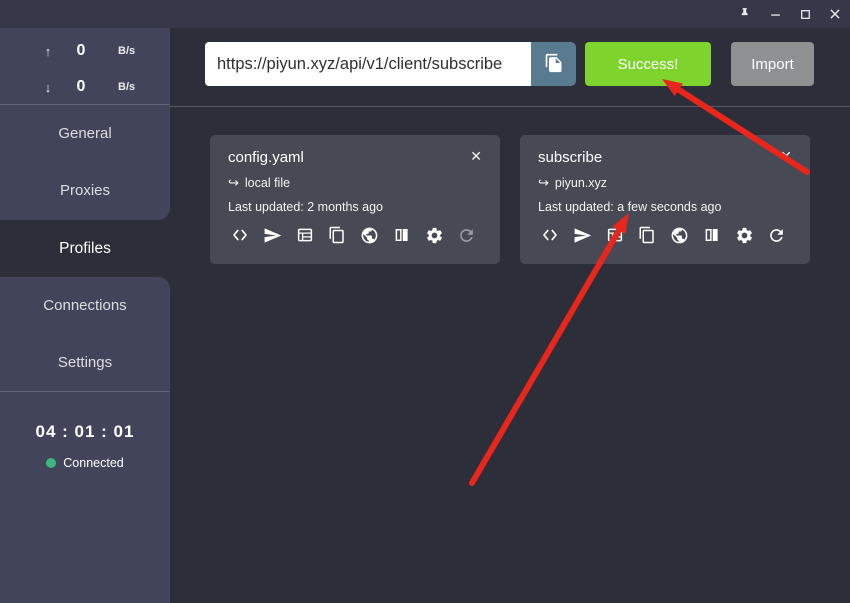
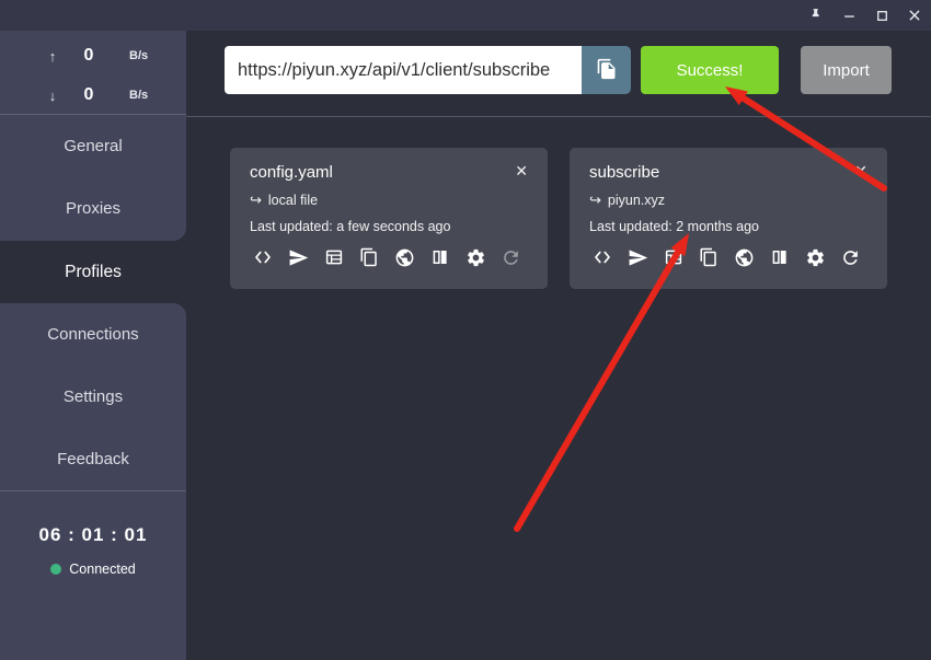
  ↑
  0
  B/s
  ↓
  0
  B/s
  General
  Proxies
  Profiles
  Connections
  Settings
+ Feedback
- 04 : 01 : 01
+ 06 : 01 : 01
  Connected
  https://piyun.xyz/api/v1/client/subscribe
  Success!
  Import
  config.yaml
  ✕
  ↪
  local file
- Last updated: 2 months ago
+ Last updated: a few seconds ago
  subscribe
  ↪
  piyun.xyz
- Last updated: a few seconds ago
+ Last updated: 2 months ago
